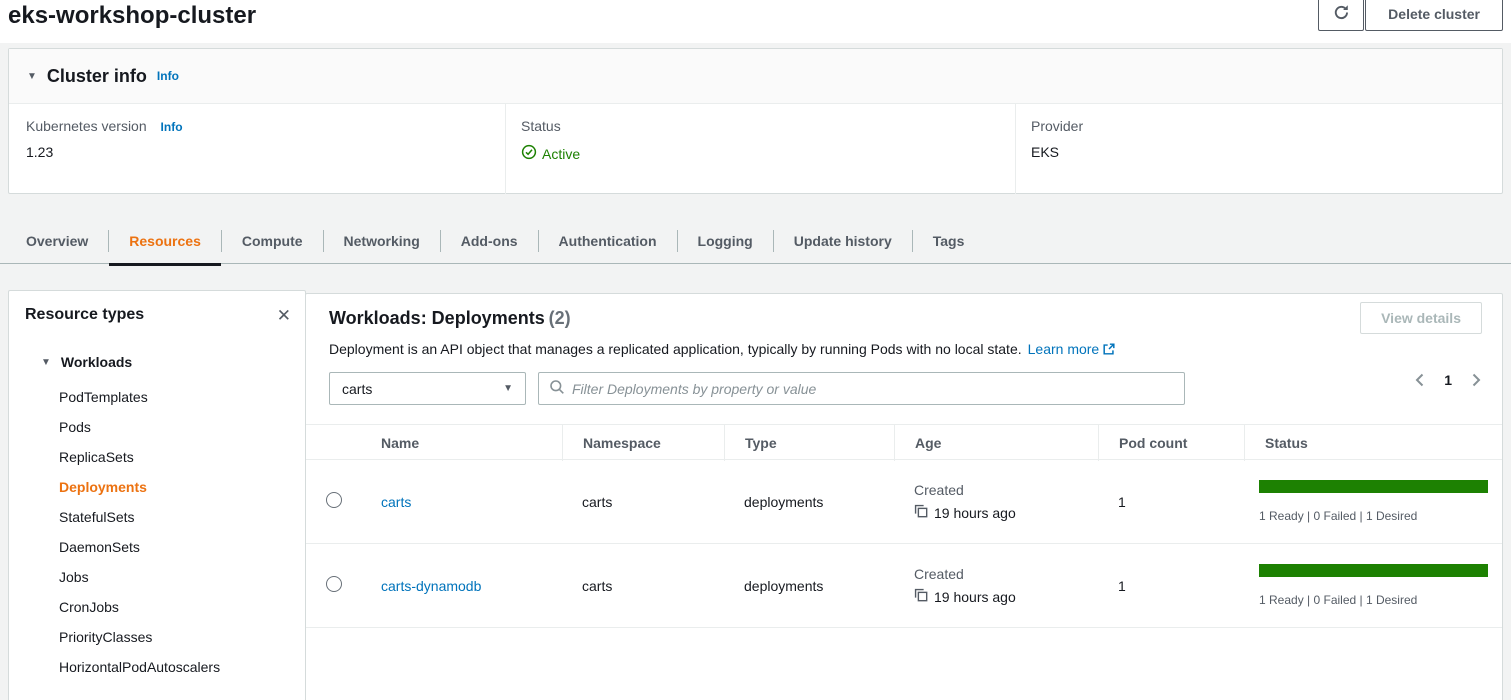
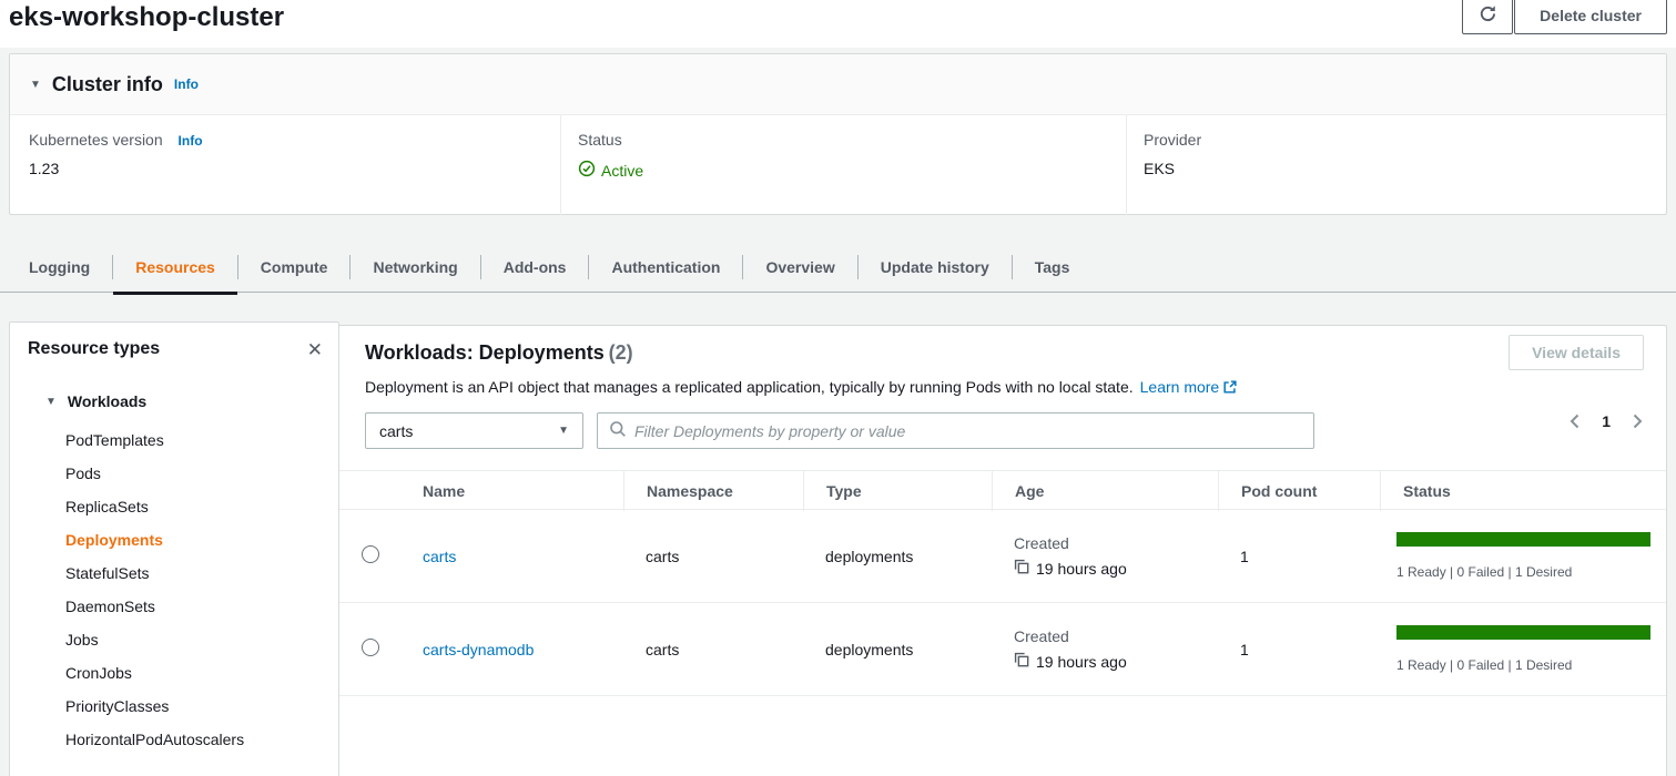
  eks-workshop-cluster
  Delete cluster
  ▼
  Cluster info
  Info
  Kubernetes version Info
  1.23
  Status
  Active
  Provider
  EKS
- Overview
+ Logging
  Resources
  Compute
  Networking
  Add-ons
  Authentication
- Logging
+ Overview
  Update history
  Tags
  Resource types
  ✕
  ▼
  Workloads
  PodTemplates
  Pods
  ReplicaSets
  Deployments
  StatefulSets
  DaemonSets
  Jobs
  CronJobs
  PriorityClasses
  HorizontalPodAutoscalers
  Workloads: Deployments (2)
  View details
  Deployment is an API object that manages a replicated application, typically by running Pods with no local state. Learn more
  carts
  ▼
  Filter Deployments by property or value
  1
  Name
  Namespace
  Type
  Age
  Pod count
  Status
  carts
  carts
  deployments
  Created
  19 hours ago
  1
  1 Ready | 0 Failed | 1 Desired
  carts-dynamodb
  carts
  deployments
  Created
  19 hours ago
  1
  1 Ready | 0 Failed | 1 Desired
